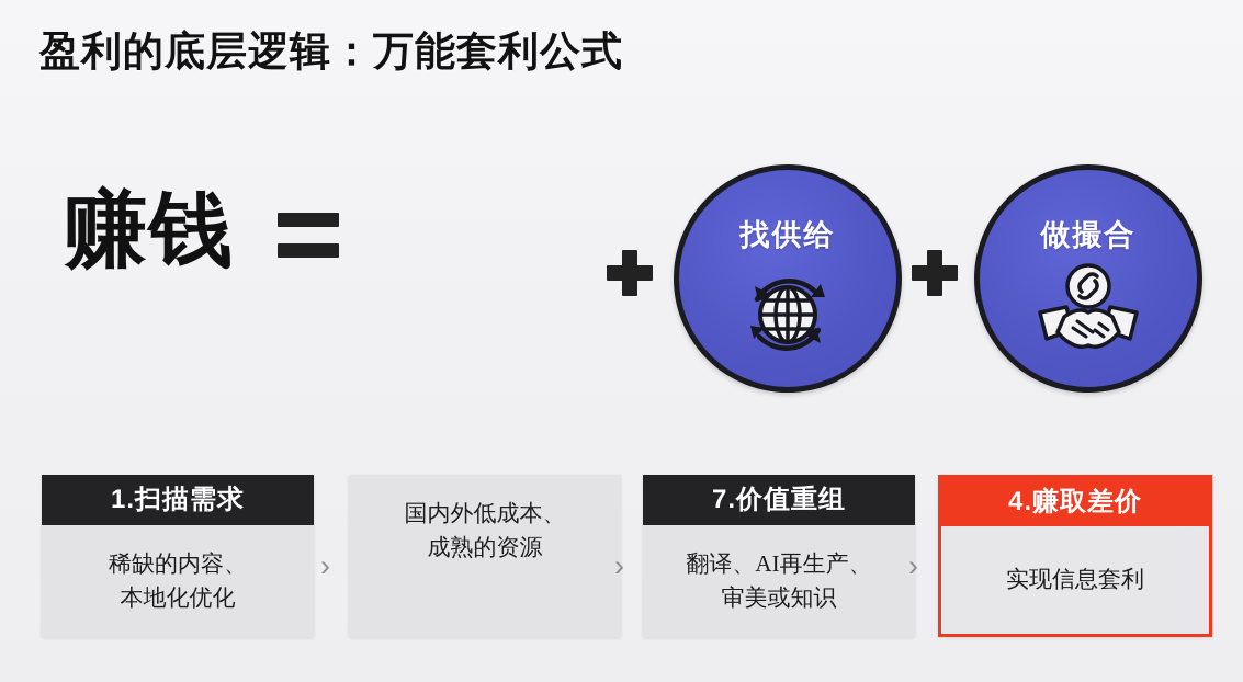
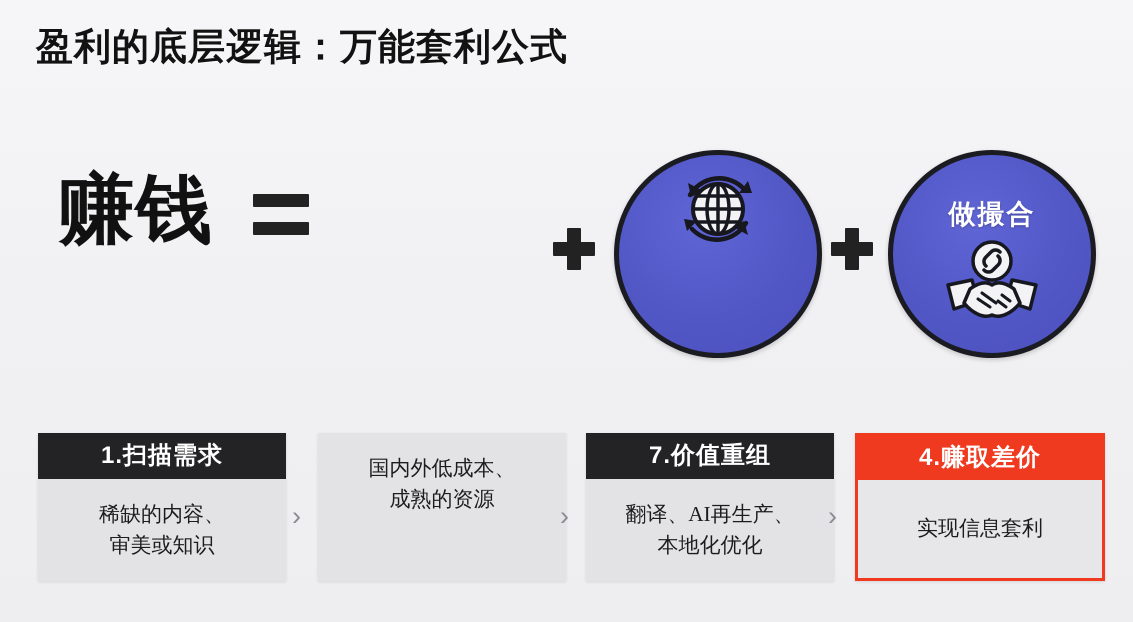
  盈利的底层逻辑：万能套利公式
  赚钱
- 找供给
  做撮合
  1.扫描需求
  稀缺的内容、
- 本地化优化
+ 审美或知识
  ›
  国内外低成本、
  成熟的资源
  ›
  7.价值重组
  翻译、AI再生产、
- 审美或知识
+ 本地化优化
  ›
  4.赚取差价
  实现信息套利
